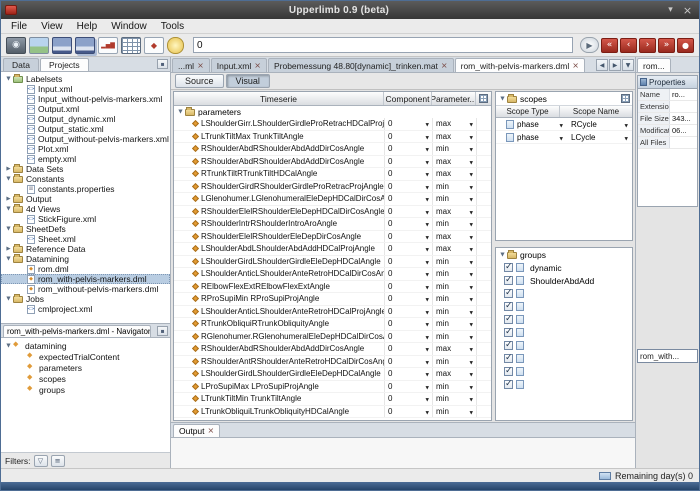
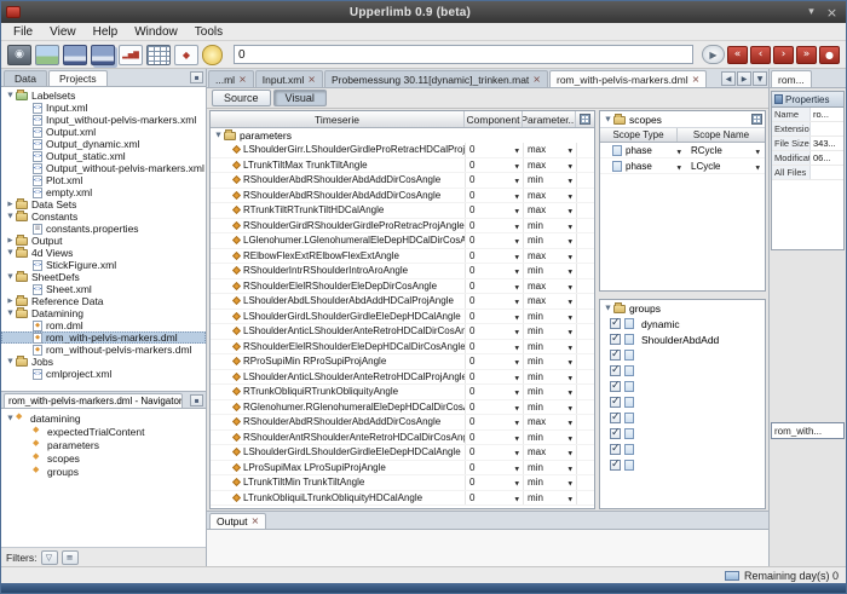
  Upperlimb 0.9 (beta)
  File
  View
  Help
  Window
  Tools
  0
  Data
  Projects
  Labelsets
  Input.xml
  Input_without-pelvis-markers.xml
  Output.xml
  Output_dynamic.xml
  Output_static.xml
  Output_without-pelvis-markers.xml
  Plot.xml
  empty.xml
  Data Sets
  Constants
  constants.properties
  Output
  4d Views
  StickFigure.xml
  SheetDefs
  Sheet.xml
  Reference Data
  Datamining
  rom.dml
  rom_with-pelvis-markers.dml
  rom_without-pelvis-markers.dml
  Jobs
  cmlproject.xml
  rom_with-pelvis-markers.dml - Navigator
  datamining
  expectedTrialContent
  parameters
  scopes
  groups
  Filters:
  ▽
  ≡
  ...ml
  Input.xml
- Probemessung 48.80[dynamic]_trinken.mat
+ Probemessung 30.11[dynamic]_trinken.mat
  rom_with-pelvis-markers.dml
  Source
  Visual
  Timeserie
  Component
  Parameter...
  parameters
  LShoulderGirr.LShoulderGirdleProRetracHDCalProj
  0
  max
  LTrunkTiltMax TrunkTiltAngle
  0
  max
  RShoulderAbdRShoulderAbdAddDirCosAngle
  0
  min
  RShoulderAbdRShoulderAbdAddDirCosAngle
  0
  max
  RTrunkTiltRTrunkTiltHDCalAngle
  0
  max
  RShoulderGirdRShoulderGirdleProRetracProjAngle
  0
  min
  LGlenohumer.LGlenohumeralEleDepHDCalDirCosA
  0
  min
- RShoulderElelRShoulderEleDepHDCalDirCosAngle
+ RElbowFlexExtRElbowFlexExtAngle
  0
  max
  RShoulderIntrRShoulderIntroAroAngle
  0
  min
  RShoulderElelRShoulderEleDepDirCosAngle
  0
  max
  LShoulderAbdLShoulderAbdAddHDCalProjAngle
  0
  max
  LShoulderGirdLShoulderGirdleEleDepHDCalAngle
  0
  min
  LShoulderAnticLShoulderAnteRetroHDCalDirCosAn
  0
  min
- RElbowFlexExtRElbowFlexExtAngle
+ RShoulderElelRShoulderEleDepHDCalDirCosAngle
  0
  min
  RProSupiMin RProSupiProjAngle
  0
  min
  LShoulderAnticLShoulderAnteRetroHDCalProjAngle
  0
  min
  RTrunkObliquiRTrunkObliquityAngle
  0
  min
  RGlenohumer.RGlenohumeralEleDepHDCalDirCos
  0
  min
  RShoulderAbdRShoulderAbdAddDirCosAngle
  0
  max
  RShoulderAntRShoulderAnteRetroHDCalDirCosAn
  0
  min
  LShoulderGirdLShoulderGirdleEleDepHDCalAngle
  0
  max
  LProSupiMax LProSupiProjAngle
  0
  min
  LTrunkTiltMin TrunkTiltAngle
  0
  min
  LTrunkObliquiLTrunkObliquityHDCalAngle
  0
  min
  scopes
  Scope Type
  Scope Name
  phase
  RCycle
  phase
  LCycle
  groups
  dynamic
  ShoulderAbdAdd
  Output
  rom...
  Properties
  Name
  ro...
  Extensio
  File Size
  343...
  Modificat
  06...
  All Files
  rom_with...
  Remaining day(s) 0
